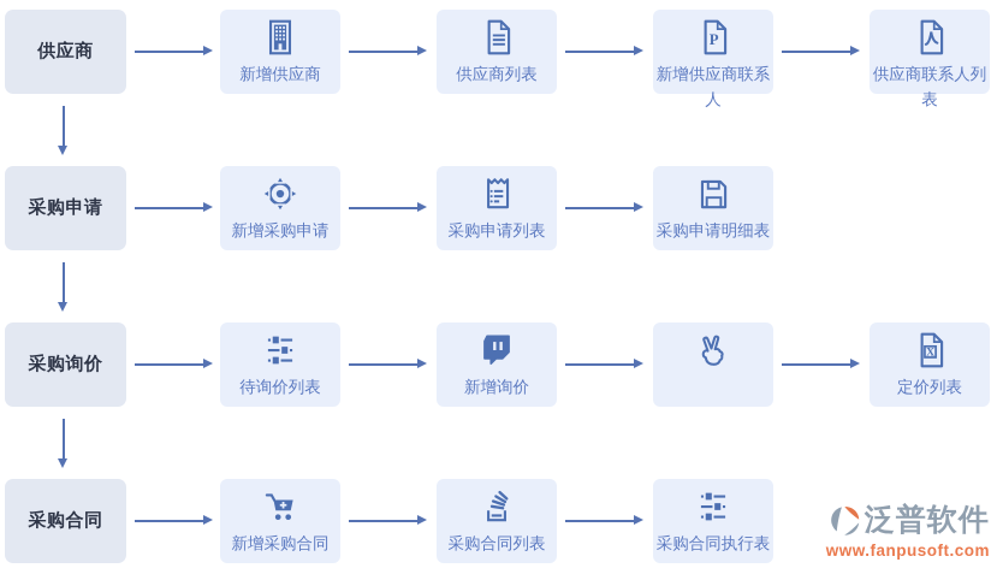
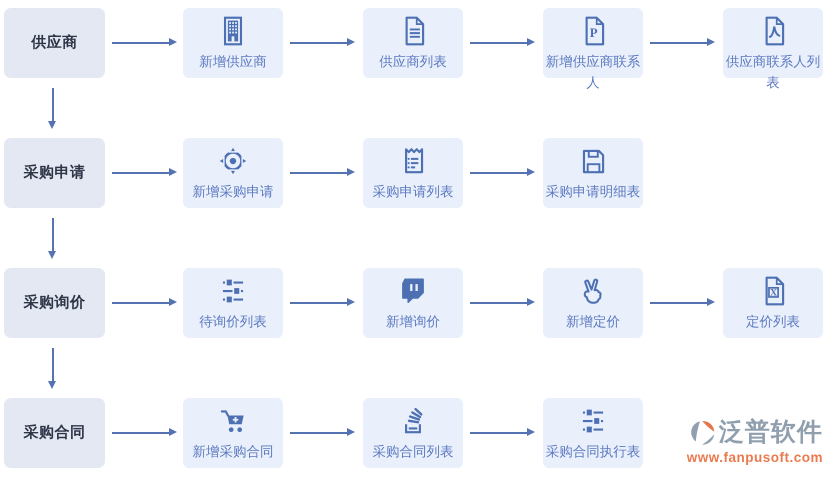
  供应商
  新增供应商
  供应商列表
  P
  新增供应商联系人
  供应商联系人列表
  采购申请
  新增采购申请
  采购申请列表
  采购申请明细表
  采购询价
  待询价列表
  新增询价
+ 新增定价
  X
  定价列表
  采购合同
  新增采购合同
  采购合同列表
  采购合同执行表
  泛普软件
  www.fanpusoft.com
